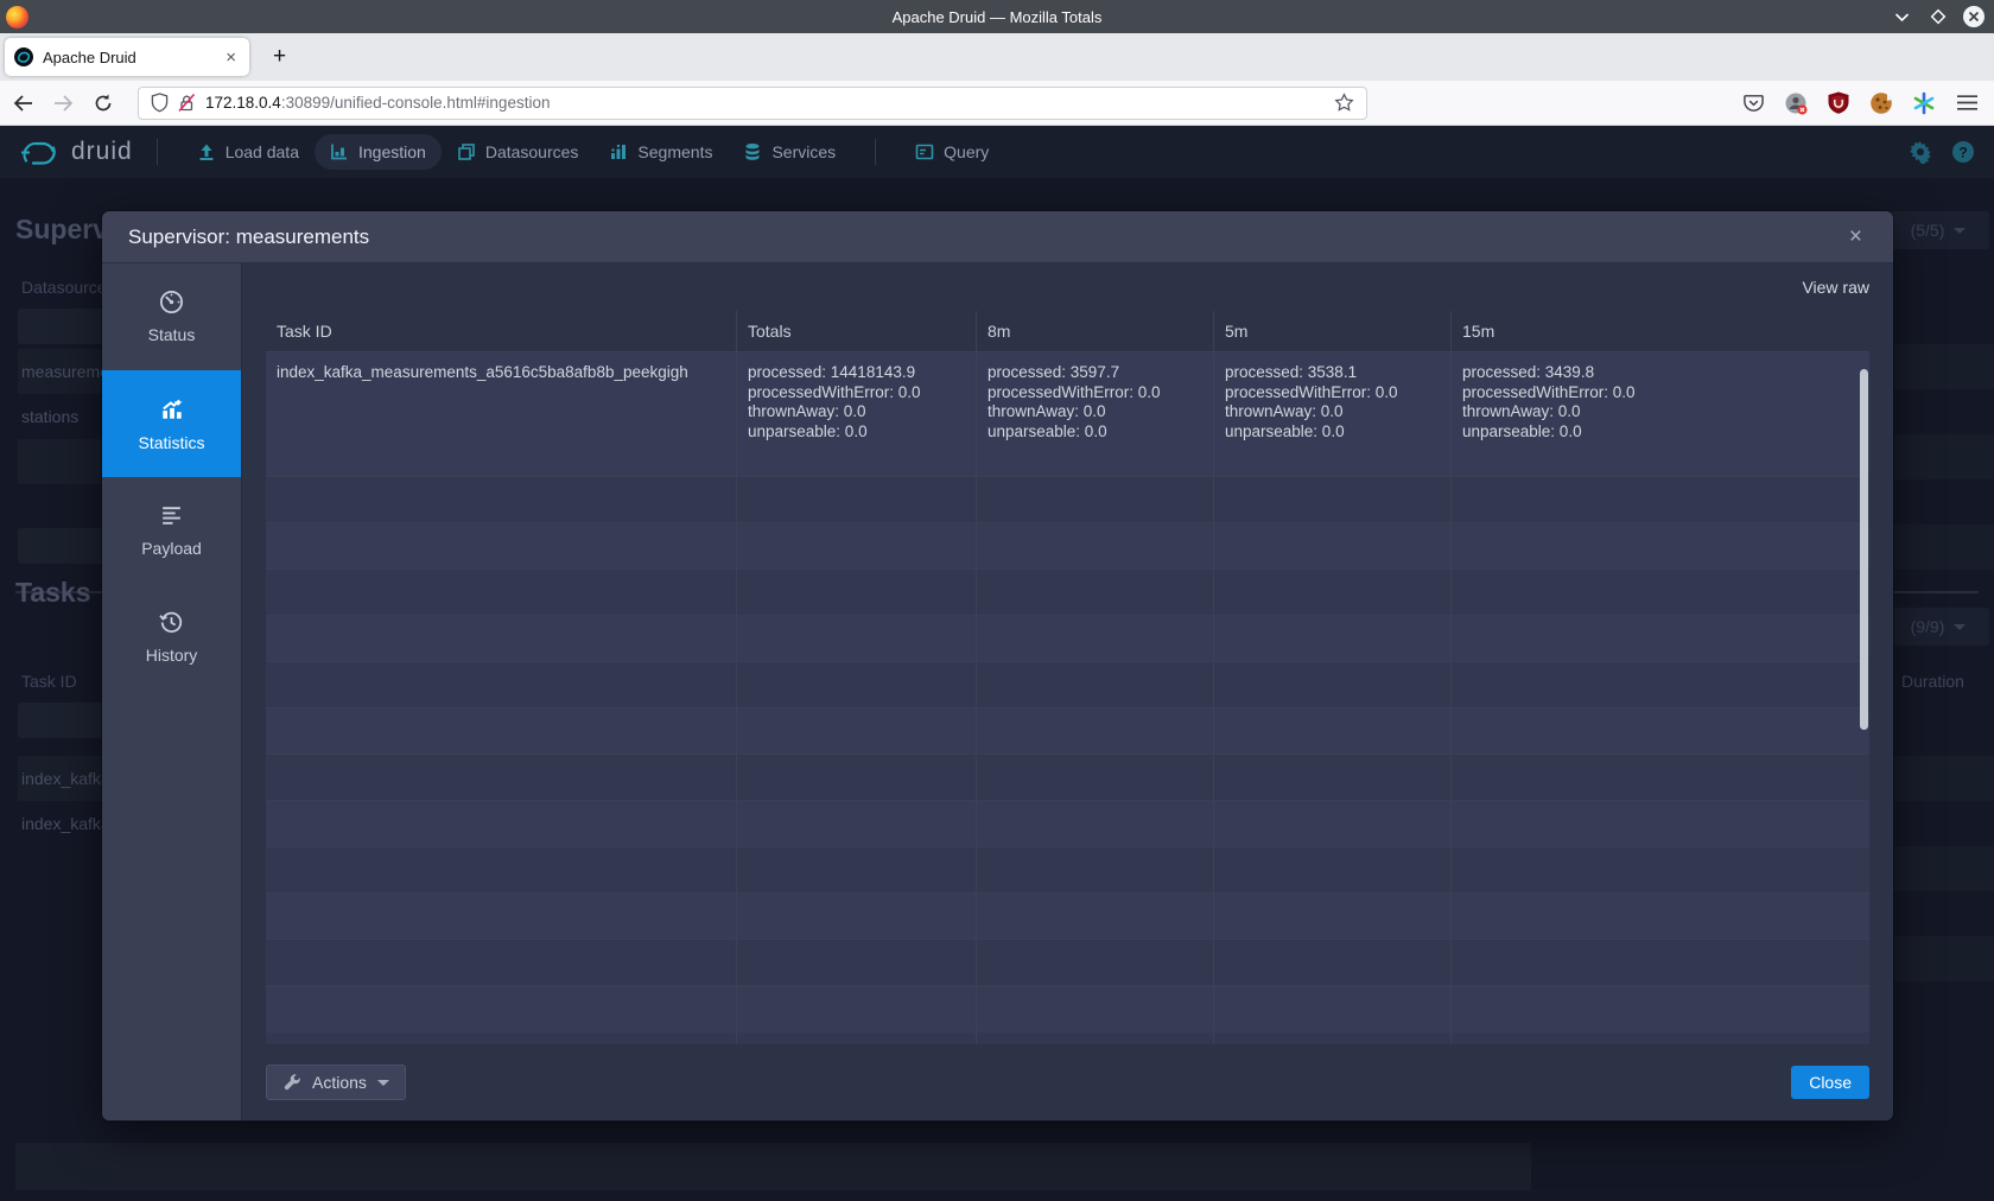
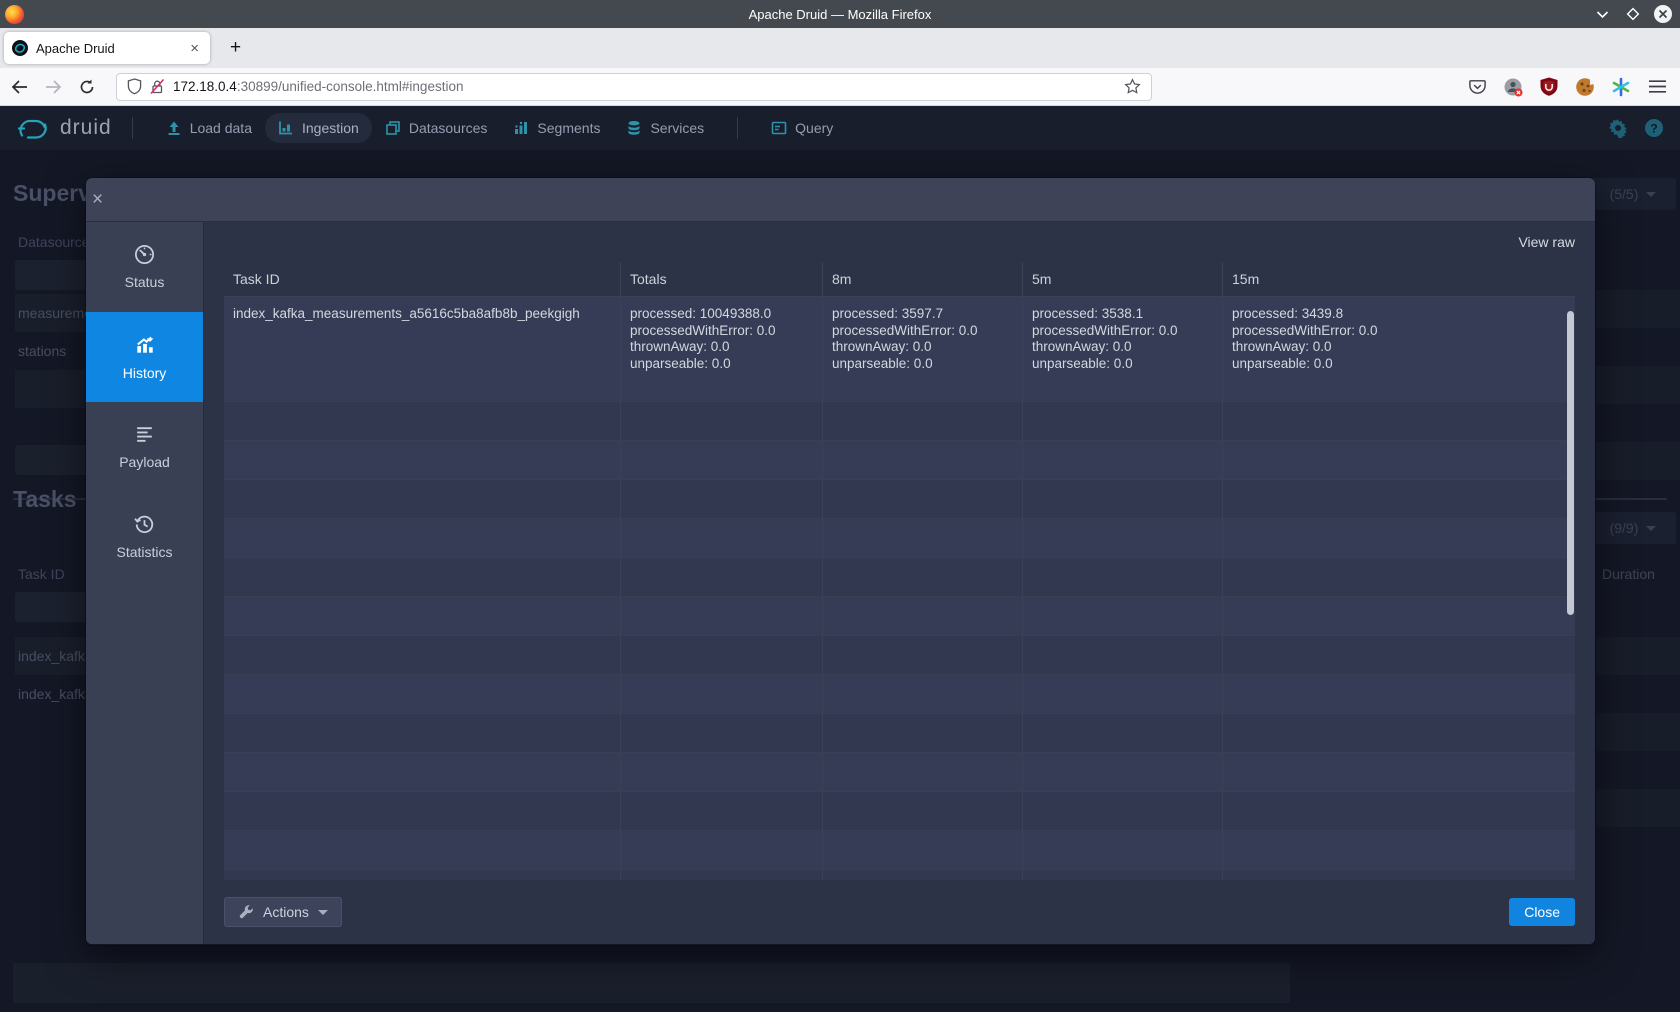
- Apache Druid — Mozilla Totals
+ Apache Druid — Mozilla Firefox
  Apache Druid
  ×
  +
  172.18.0.4:30899/unified-console.html#ingestion
  druid
  Load data
  Ingestion
  Datasources
  Segments
  Services
  Query
  ?
  Datasourc
  stations
  (5/5)
  Tasks
  (9/9)
  Task ID
  Duration
  index_kafk
  index_kafk
- Supervisor: measurements
  ×
  Status
- Statistics
+ History
  Payload
- History
+ Statistics
  View raw
  Task ID
  Totals
  8m
  5m
  15m
  index_kafka_measurements_a5616c5ba8afb8b_peekgigh
- processed: 14418143.9
+ processed: 10049388.0
  processedWithError: 0.0
  thrownAway: 0.0
  unparseable: 0.0
  processed: 3597.7
  processedWithError: 0.0
  thrownAway: 0.0
  unparseable: 0.0
  processed: 3538.1
  processedWithError: 0.0
  thrownAway: 0.0
  unparseable: 0.0
  processed: 3439.8
  processedWithError: 0.0
  thrownAway: 0.0
  unparseable: 0.0
  Actions
  Close
